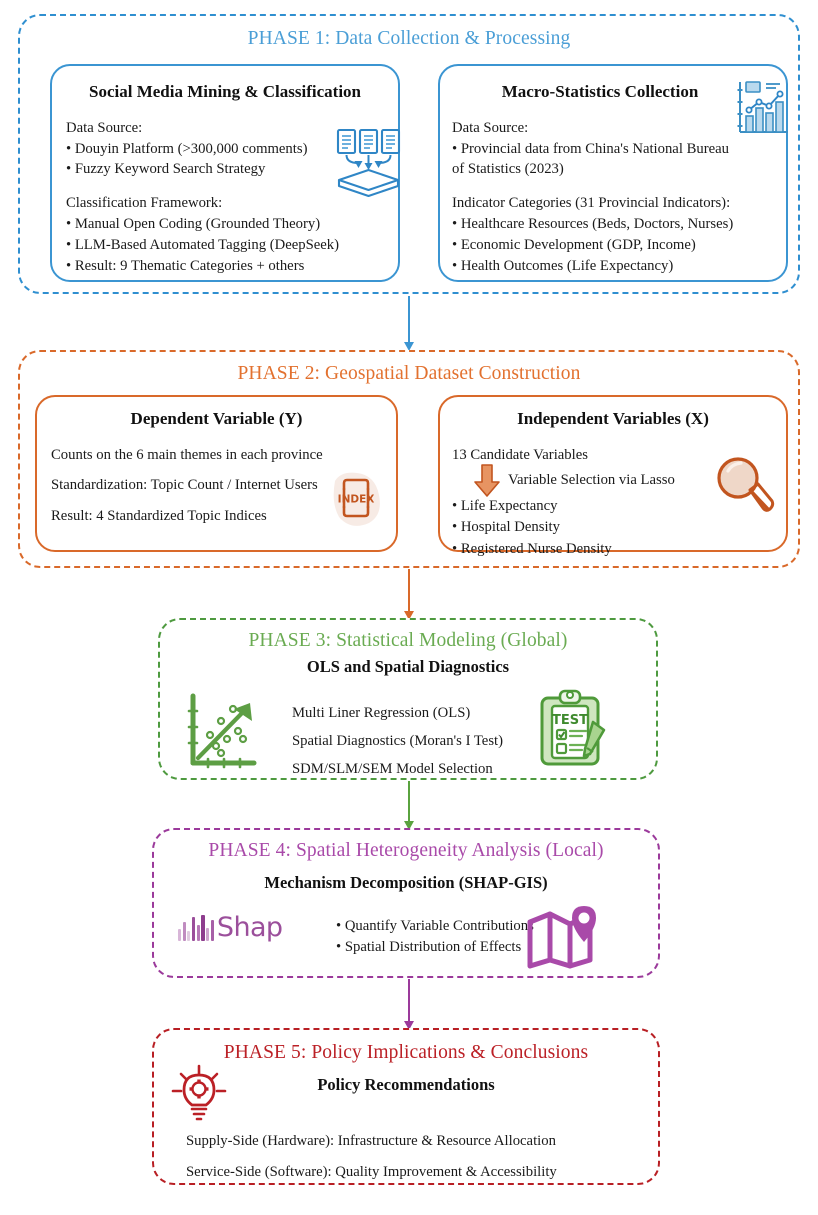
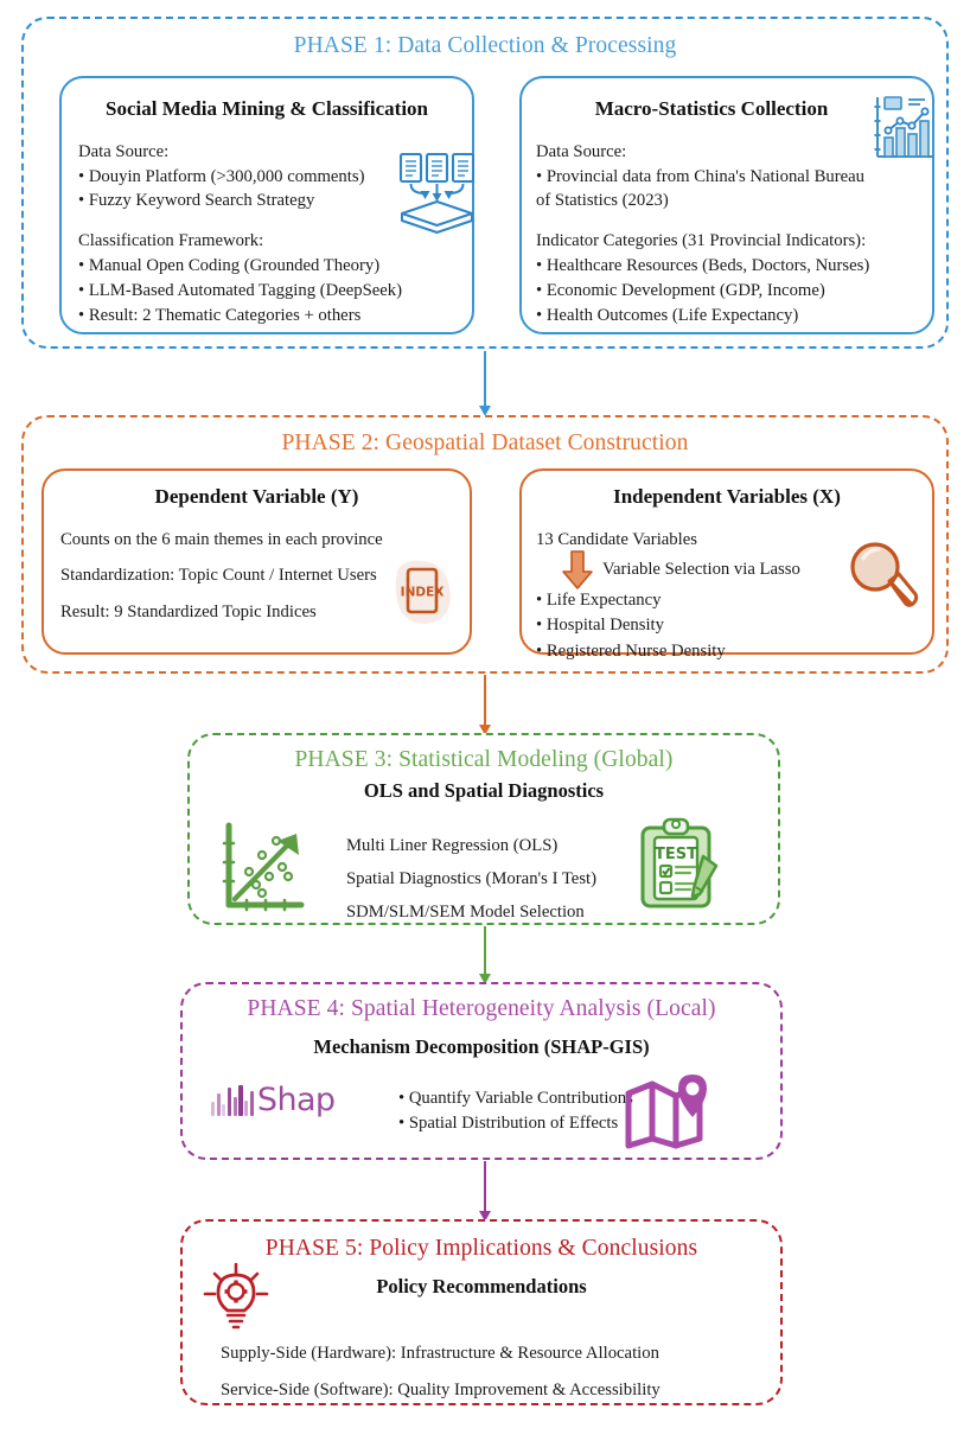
  PHASE 1: Data Collection & Processing
  Social Media Mining & Classification
  Data Source:
  • Douyin Platform (>300,000 comments)
  • Fuzzy Keyword Search Strategy
  Classification Framework:
  • Manual Open Coding (Grounded Theory)
  • LLM-Based Automated Tagging (DeepSeek)
- • Result: 9 Thematic Categories + others
+ • Result: 2 Thematic Categories + others
  Macro-Statistics Collection
  Data Source:
  • Provincial data from China's National Bureau
  of Statistics (2023)
  Indicator Categories (31 Provincial Indicators):
  • Healthcare Resources (Beds, Doctors, Nurses)
  • Economic Development (GDP, Income)
  • Health Outcomes (Life Expectancy)
  PHASE 2: Geospatial Dataset Construction
  Dependent Variable (Y)
  Counts on the 6 main themes in each province
  Standardization: Topic Count / Internet Users
- Result: 4 Standardized Topic Indices
+ Result: 9 Standardized Topic Indices
  INDEX
  Independent Variables (X)
  13 Candidate Variables
  Variable Selection via Lasso
  • Life Expectancy
  • Hospital Density
  • Registered Nurse Density
  PHASE 3: Statistical Modeling (Global)
  OLS and Spatial Diagnostics
  Multi Liner Regression (OLS)
  Spatial Diagnostics (Moran's I Test)
  SDM/SLM/SEM Model Selection
  TEST
  PHASE 4: Spatial Heterogeneity Analysis (Local)
  Mechanism Decomposition (SHAP-GIS)
  Shap
  • Quantify Variable Contribution
  • Spatial Distribution of Effects
  PHASE 5: Policy Implications & Conclusions
  Policy Recommendations
  Supply-Side (Hardware): Infrastructure & Resource Allocation
  Service-Side (Software): Quality Improvement & Accessibility
